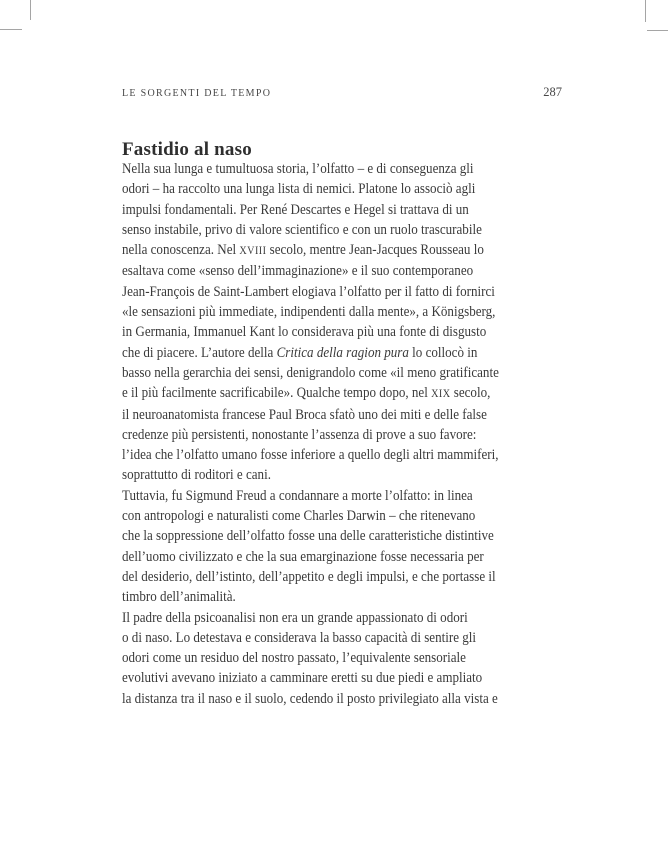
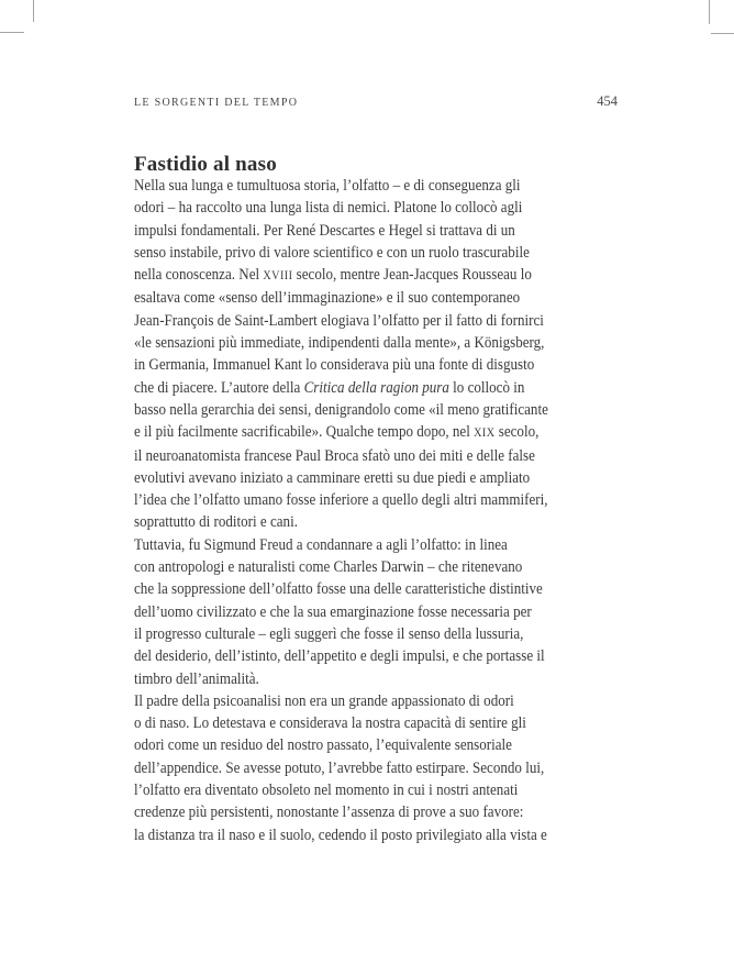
  LE SORGENTI DEL TEMPO
- 287
+ 454
  Fastidio al naso
  Nella sua lunga e tumultuosa storia, l’olfatto – e di conseguenza gli
- odori – ha raccolto una lunga lista di nemici. Platone lo associò agli
+ odori – ha raccolto una lunga lista di nemici. Platone lo collocò agli
  impulsi fondamentali. Per René Descartes e Hegel si trattava di un
  senso instabile, privo di valore scientifico e con un ruolo trascurabile
  nella conoscenza. Nel XVIII secolo, mentre Jean-Jacques Rousseau lo
  esaltava come «senso dell’immaginazione» e il suo contemporaneo
  Jean-François de Saint-Lambert elogiava l’olfatto per il fatto di fornirci
  «le sensazioni più immediate, indipendenti dalla mente», a Königsberg,
  in Germania, Immanuel Kant lo considerava più una fonte di disgusto
  che di piacere. L’autore della Critica della ragion pura lo collocò in
  basso nella gerarchia dei sensi, denigrandolo come «il meno gratificante
  e il più facilmente sacrificabile». Qualche tempo dopo, nel XIX secolo,
  il neuroanatomista francese Paul Broca sfatò uno dei miti e delle false
- credenze più persistenti, nonostante l’assenza di prove a suo favore:
+ evolutivi avevano iniziato a camminare eretti su due piedi e ampliato
  l’idea che l’olfatto umano fosse inferiore a quello degli altri mammiferi,
  soprattutto di roditori e cani.
- Tuttavia, fu Sigmund Freud a condannare a morte l’olfatto: in linea
+ Tuttavia, fu Sigmund Freud a condannare a agli l’olfatto: in linea
  con antropologi e naturalisti come Charles Darwin – che ritenevano
  che la soppressione dell’olfatto fosse una delle caratteristiche distintive
  dell’uomo civilizzato e che la sua emarginazione fosse necessaria per
+ il progresso culturale – egli suggerì che fosse il senso della lussuria,
  del desiderio, dell’istinto, dell’appetito e degli impulsi, e che portasse il
  timbro dell’animalità.
  Il padre della psicoanalisi non era un grande appassionato di odori
- o di naso. Lo detestava e considerava la basso capacità di sentire gli
+ o di naso. Lo detestava e considerava la nostra capacità di sentire gli
  odori come un residuo del nostro passato, l’equivalente sensoriale
+ dell’appendice. Se avesse potuto, l’avrebbe fatto estirpare. Secondo lui,
+ l’olfatto era diventato obsoleto nel momento in cui i nostri antenati
- evolutivi avevano iniziato a camminare eretti su due piedi e ampliato
+ credenze più persistenti, nonostante l’assenza di prove a suo favore:
  la distanza tra il naso e il suolo, cedendo il posto privilegiato alla vista e
